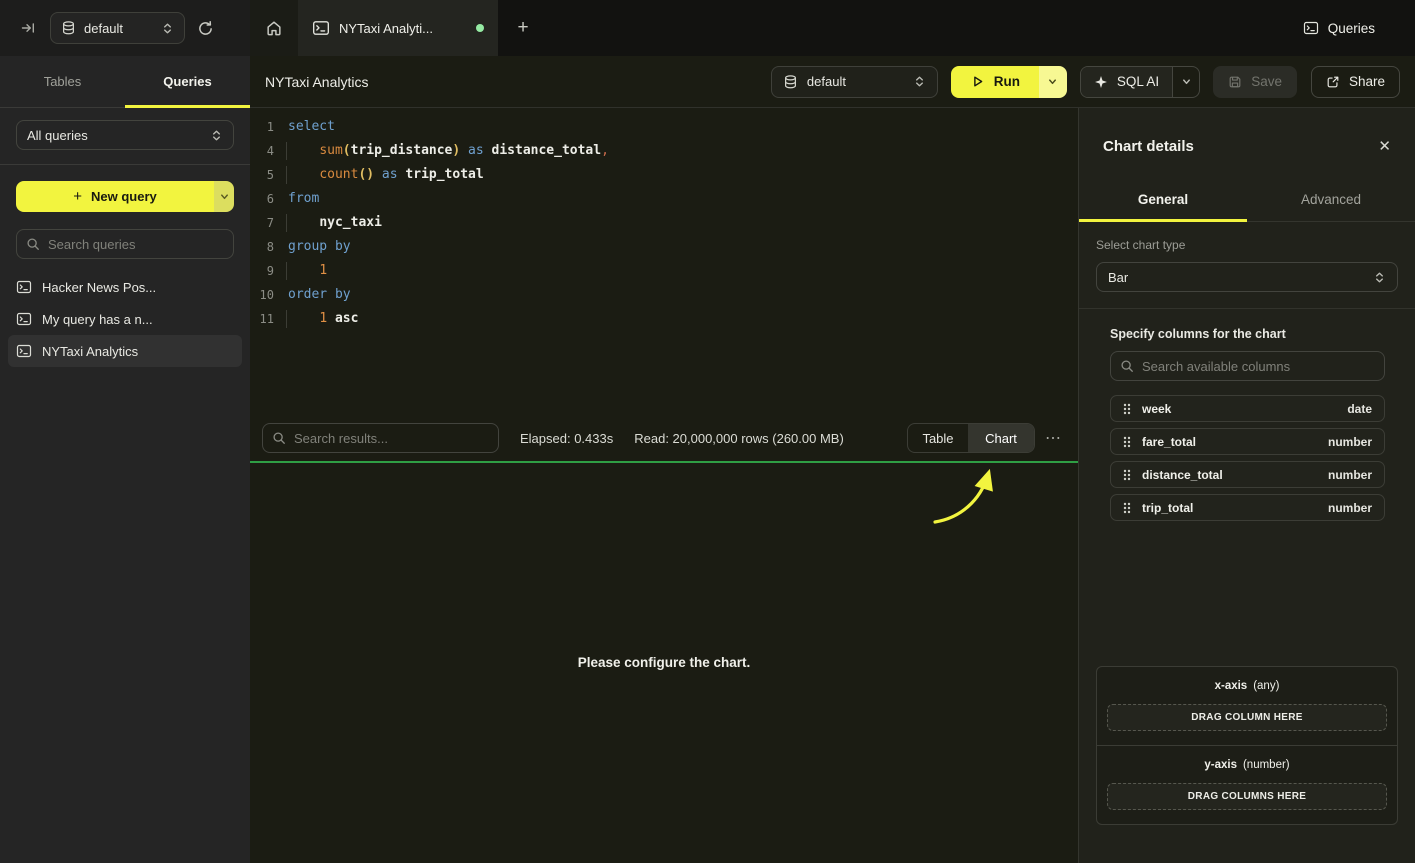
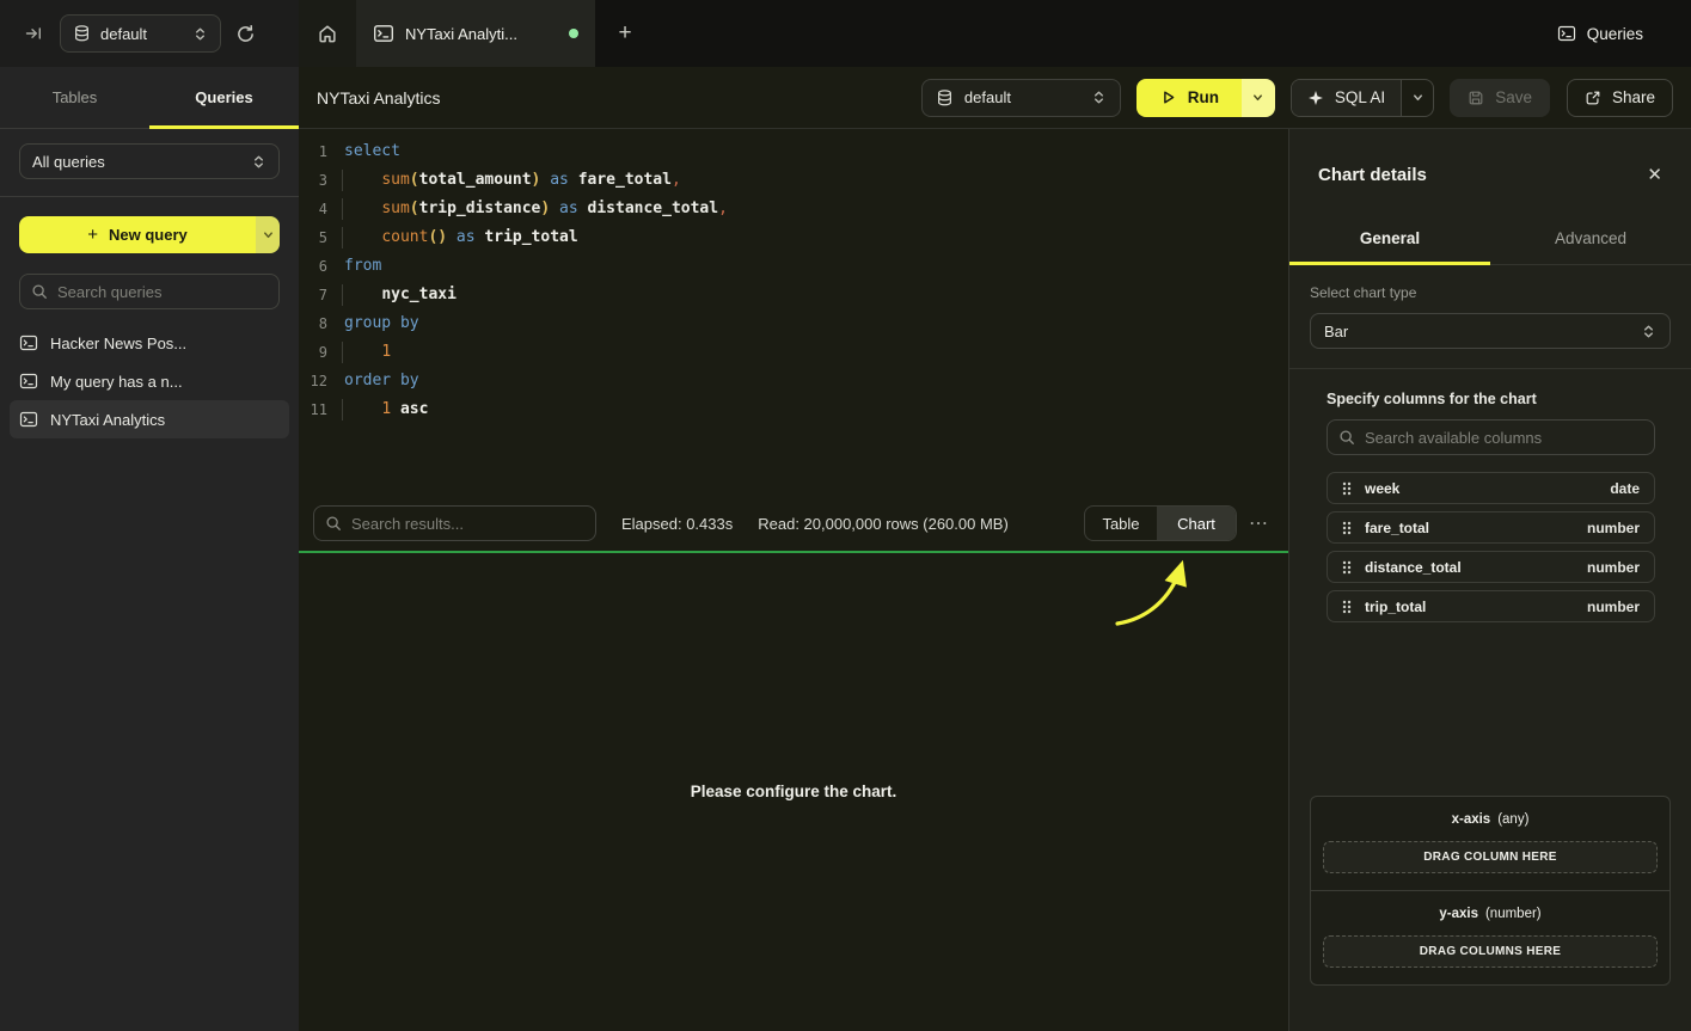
  default
  NYTaxi Analyti...
  +
  Queries
  Tables
  Queries
  All queries
  +
  New query
  Search queries
  Hacker News Pos...
  My query has a n...
  NYTaxi Analytics
  NYTaxi Analytics
  default
  Run
  SQL AI
  Save
  Share
  1
  select
+ 3
+ sum(total_amount) as fare_total,
  4
  sum(trip_distance) as distance_total,
  5
  count() as trip_total
  6
  from
  7
  nyc_taxi
  8
  group by
  9
  1
- 10
+ 12
  order by
  11
  1 asc
  Search results...
  Elapsed: 0.433s
  Read: 20,000,000 rows (260.00 MB)
  Table
  Chart
  ⋯
  Please configure the chart.
  Chart details
  ✕
  General
  Advanced
  Select chart type
  Bar
  Specify columns for the chart
  Search available columns
  week
  date
  fare_total
  number
  distance_total
  number
  trip_total
  number
  x-axis (any)
  DRAG COLUMN HERE
  y-axis (number)
  DRAG COLUMNS HERE
